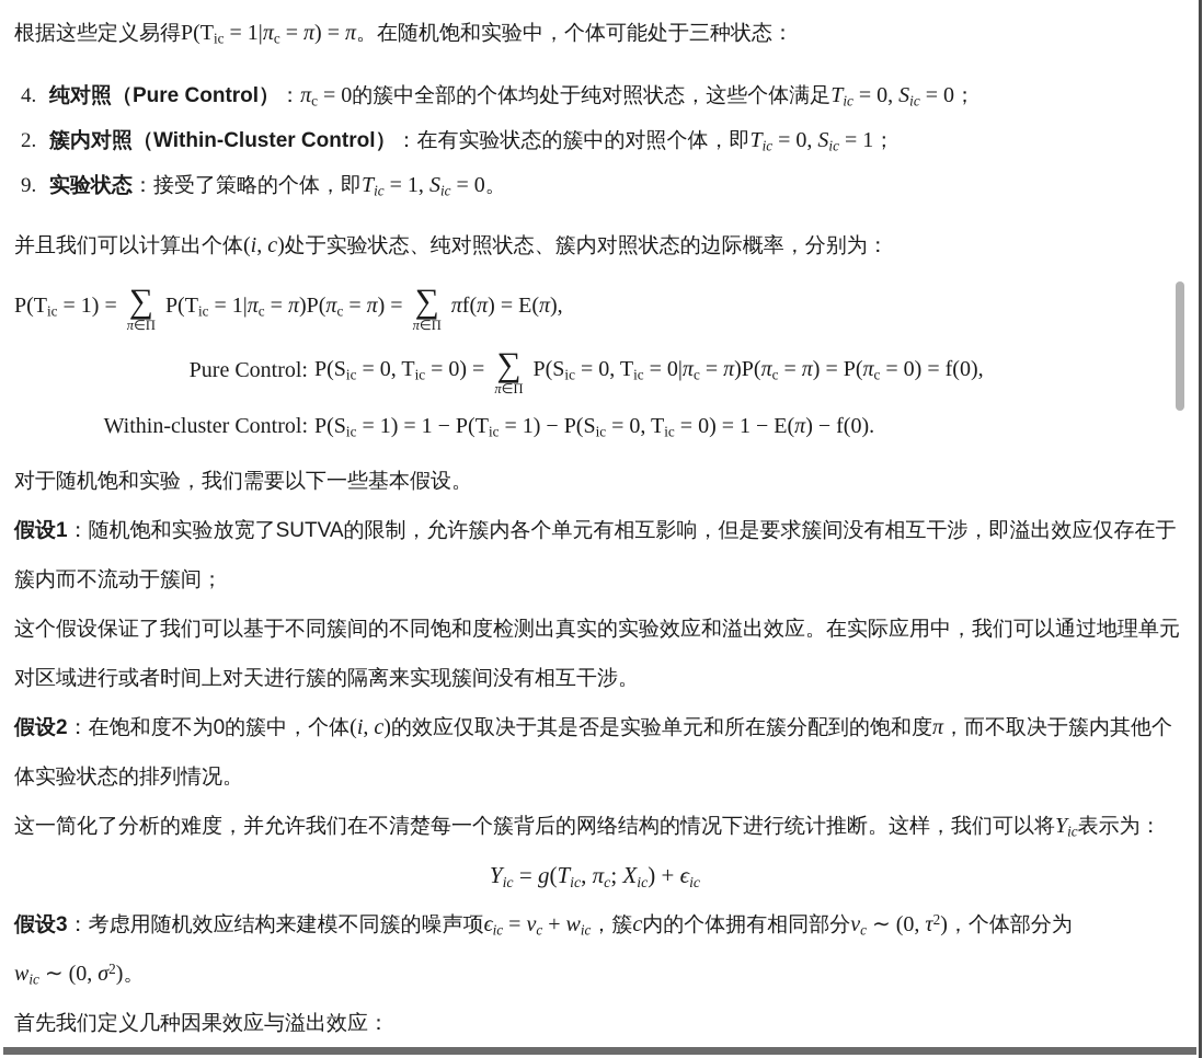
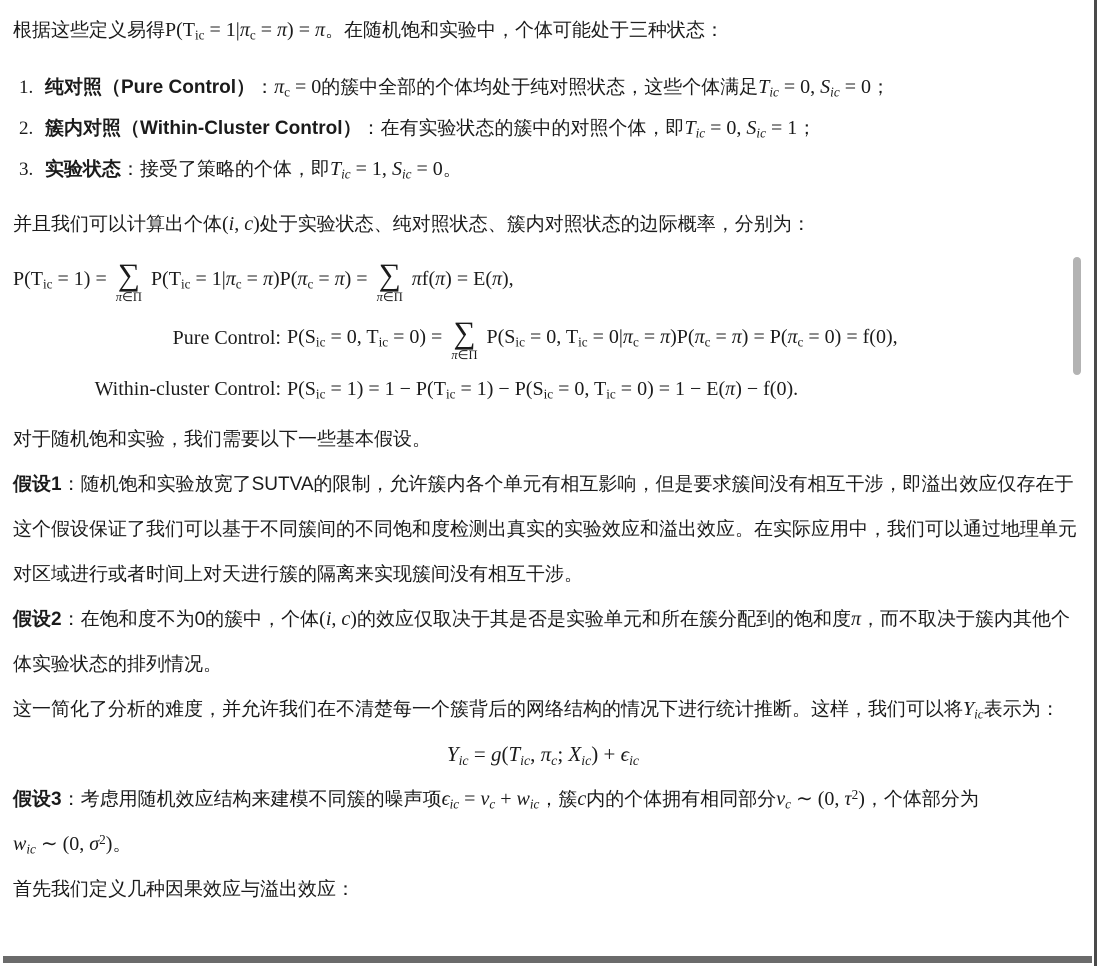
  根据这些定义易得P(Tic = 1|πc = π) = π。在随机饱和实验中，个体可能处于三种状态：
- 4.
+ 1.
  纯对照（Pure Control）：πc = 0的簇中全部的个体均处于纯对照状态，这些个体满足Tic = 0, Sic = 0；
  2.
  簇内对照（Within-Cluster Control）：在有实验状态的簇中的对照个体，即Tic = 0, Sic = 1；
- 9.
+ 3.
  实验状态：接受了策略的个体，即Tic = 1, Sic = 0。
  并且我们可以计算出个体(i, c)处于实验状态、纯对照状态、簇内对照状态的边际概率，分别为：
  P(Tic = 1) =
  ∑
  π∈Π
  P(Tic = 1|πc = π)P(πc = π) =
  ∑
  π∈Π
  πf(π) = E(π),
  Pure Control:
  P(Sic = 0, Tic = 0) =
  ∑
  π∈Π
  P(Sic = 0, Tic = 0|πc = π)P(πc = π) = P(πc = 0) = f(0),
  Within-cluster Control:
  P(Sic = 1) = 1 − P(Tic = 1) − P(Sic = 0, Tic = 0) = 1 − E(π) − f(0).
  对于随机饱和实验，我们需要以下一些基本假设。
  假设1：随机饱和实验放宽了SUTVA的限制，允许簇内各个单元有相互影响，但是要求簇间没有相互干涉，即溢出效应仅存在于
- 簇内而不流动于簇间；
  这个假设保证了我们可以基于不同簇间的不同饱和度检测出真实的实验效应和溢出效应。在实际应用中，我们可以通过地理单元
  对区域进行或者时间上对天进行簇的隔离来实现簇间没有相互干涉。
  假设2：在饱和度不为0的簇中，个体(i, c)的效应仅取决于其是否是实验单元和所在簇分配到的饱和度π，而不取决于簇内其他个
  体实验状态的排列情况。
  这一简化了分析的难度，并允许我们在不清楚每一个簇背后的网络结构的情况下进行统计推断。这样，我们可以将Yic表示为：
  Yic = g(Tic, πc; Xic) + ϵic
  假设3：考虑用随机效应结构来建模不同簇的噪声项ϵic = vc + wic，簇c内的个体拥有相同部分vc ∼ (0, τ2)，个体部分为
  wic ∼ (0, σ2)。
  首先我们定义几种因果效应与溢出效应：
